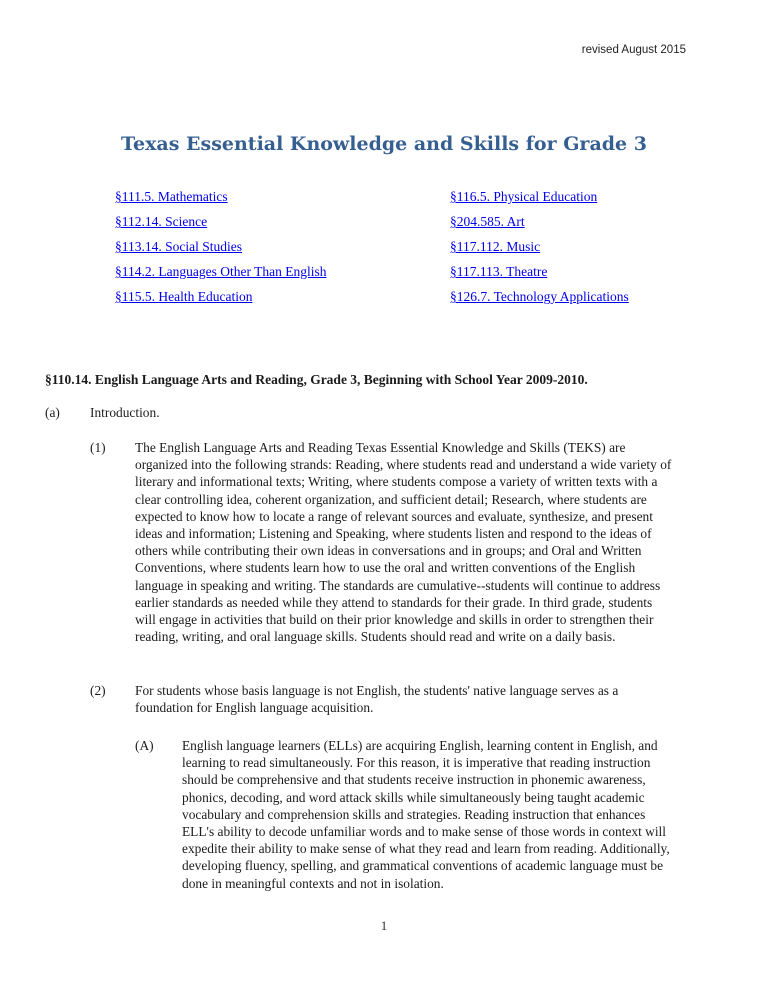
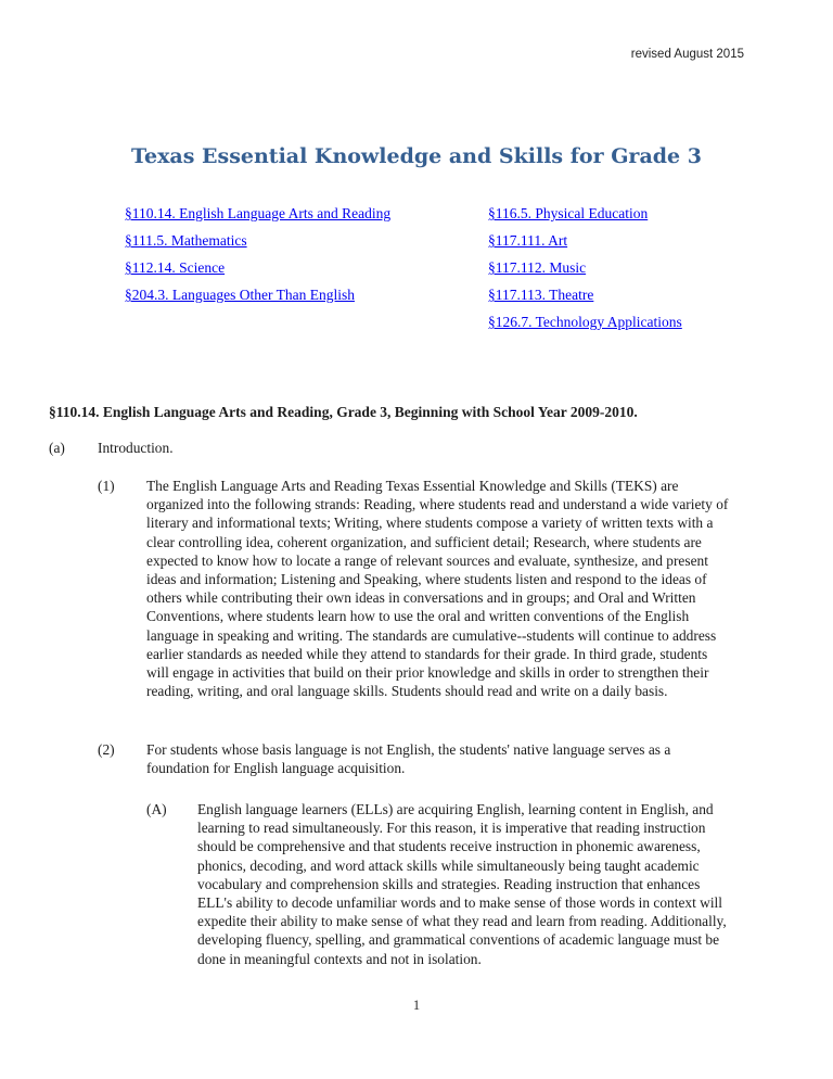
  revised August 2015
  Texas Essential Knowledge and Skills for Grade 3
+ §110.14. English Language Arts and Reading
  §111.5. Mathematics
  §112.14. Science
- §113.14. Social Studies
- §114.2. Languages Other Than English
+ §204.3. Languages Other Than English
- §115.5. Health Education
  §116.5. Physical Education
- §204.585. Art
+ §117.111. Art
  §117.112. Music
  §117.113. Theatre
  §126.7. Technology Applications
  §110.14. English Language Arts and Reading, Grade 3, Beginning with School Year 2009-2010.
  (a)
  Introduction.
  (1)
  The English Language Arts and Reading Texas Essential Knowledge and Skills (TEKS) are organized into the following strands: Reading, where students read and understand a wide variety of literary and informational texts; Writing, where students compose a variety of written texts with a clear controlling idea, coherent organization, and sufficient detail; Research, where students are expected to know how to locate a range of relevant sources and evaluate, synthesize, and present ideas and information; Listening and Speaking, where students listen and respond to the ideas of others while contributing their own ideas in conversations and in groups; and Oral and Written Conventions, where students learn how to use the oral and written conventions of the English language in speaking and writing. The standards are cumulative--students will continue to address earlier standards as needed while they attend to standards for their grade. In third grade, students will engage in activities that build on their prior knowledge and skills in order to strengthen their reading, writing, and oral language skills. Students should read and write on a daily basis.
  (2)
  For students whose basis language is not English, the students' native language serves as a foundation for English language acquisition.
  (A)
  English language learners (ELLs) are acquiring English, learning content in English, and learning to read simultaneously. For this reason, it is imperative that reading instruction should be comprehensive and that students receive instruction in phonemic awareness, phonics, decoding, and word attack skills while simultaneously being taught academic vocabulary and comprehension skills and strategies. Reading instruction that enhances ELL's ability to decode unfamiliar words and to make sense of those words in context will expedite their ability to make sense of what they read and learn from reading. Additionally, developing fluency, spelling, and grammatical conventions of academic language must be done in meaningful contexts and not in isolation.
  1
